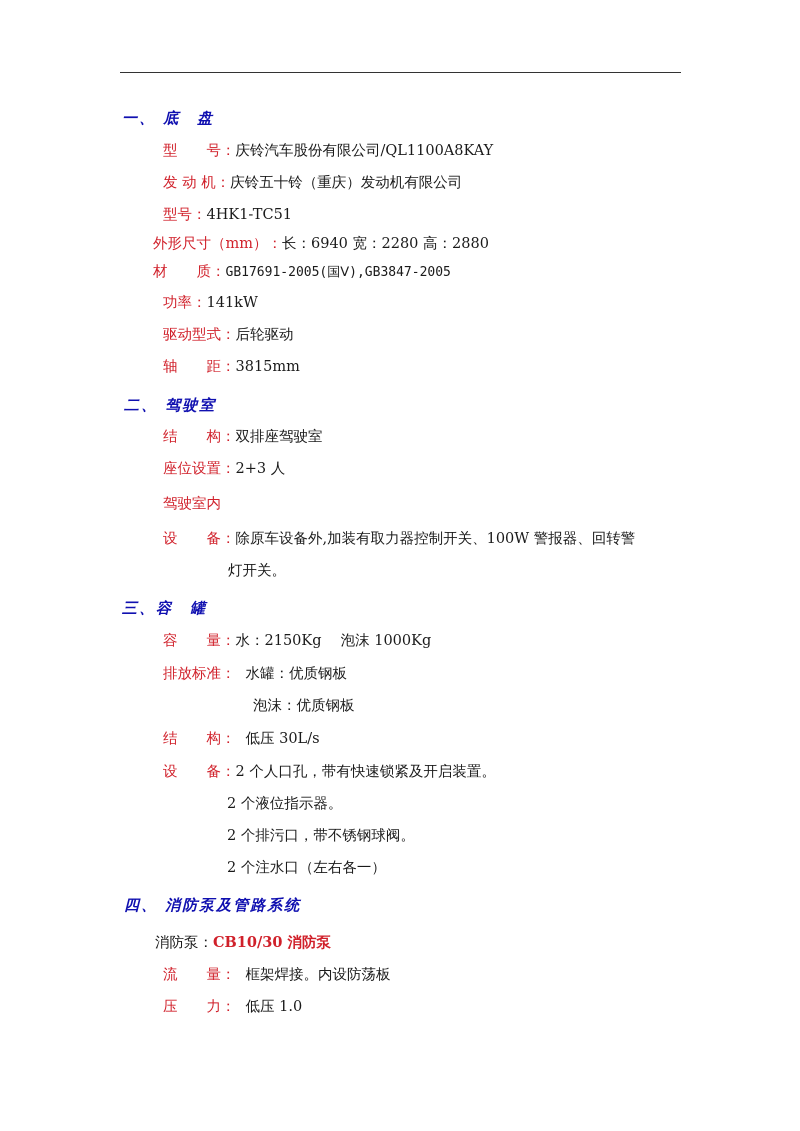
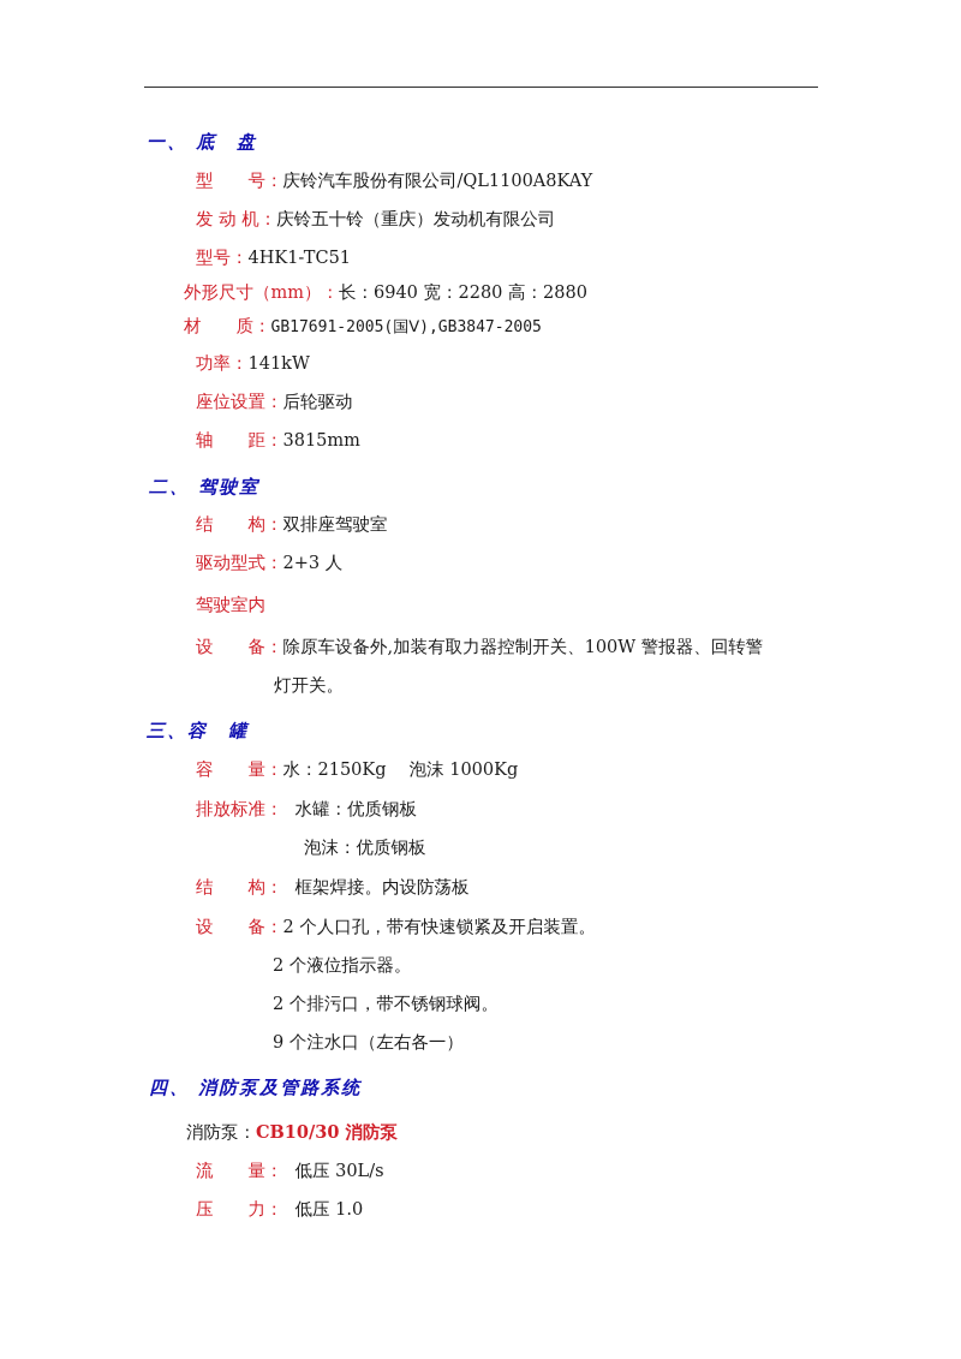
  一、 底 盘
  型 号：庆铃汽车股份有限公司/QL1100A8KAY
  发 动 机：庆铃五十铃（重庆）发动机有限公司
  型号：4HK1-TC51
  外形尺寸（mm）：长：6940 宽：2280 高：2880
  材 质：GB17691-2005(国Ⅴ),GB3847-2005
  功率：141kW
- 驱动型式：后轮驱动
+ 座位设置：后轮驱动
  轴 距：3815mm
  二、 驾驶室
  结 构：双排座驾驶室
- 座位设置：2+3 人
+ 驱动型式：2+3 人
  驾驶室内
  设 备：除原车设备外,加装有取力器控制开关、100W 警报器、回转警
  灯开关。
  三、容 罐
  容 量：水：2150Kg 泡沫 1000Kg
  排放标准： 水罐：优质钢板
  泡沫：优质钢板
- 结 构： 低压 30L/s
+ 结 构： 框架焊接。内设防荡板
  设 备：2 个人口孔，带有快速锁紧及开启装置。
  2 个液位指示器。
  2 个排污口，带不锈钢球阀。
- 2 个注水口（左右各一）
+ 9 个注水口（左右各一）
  四、 消防泵及管路系统
  消防泵：CB10/30 消防泵
- 流 量： 框架焊接。内设防荡板
+ 流 量： 低压 30L/s
  压 力： 低压 1.0
